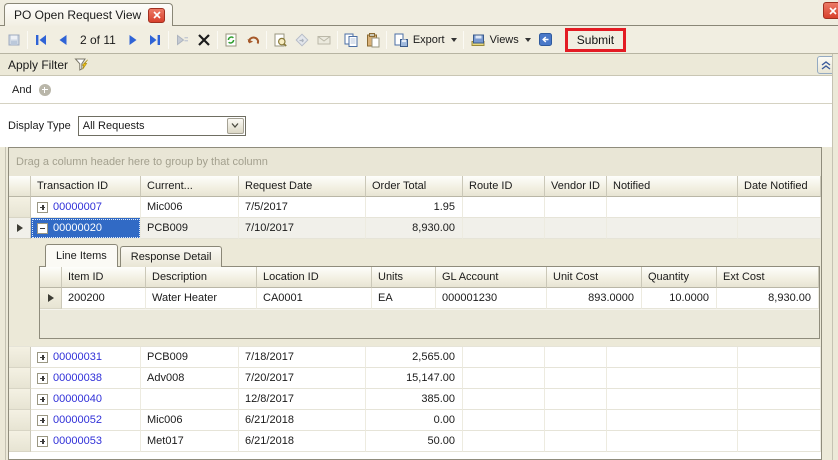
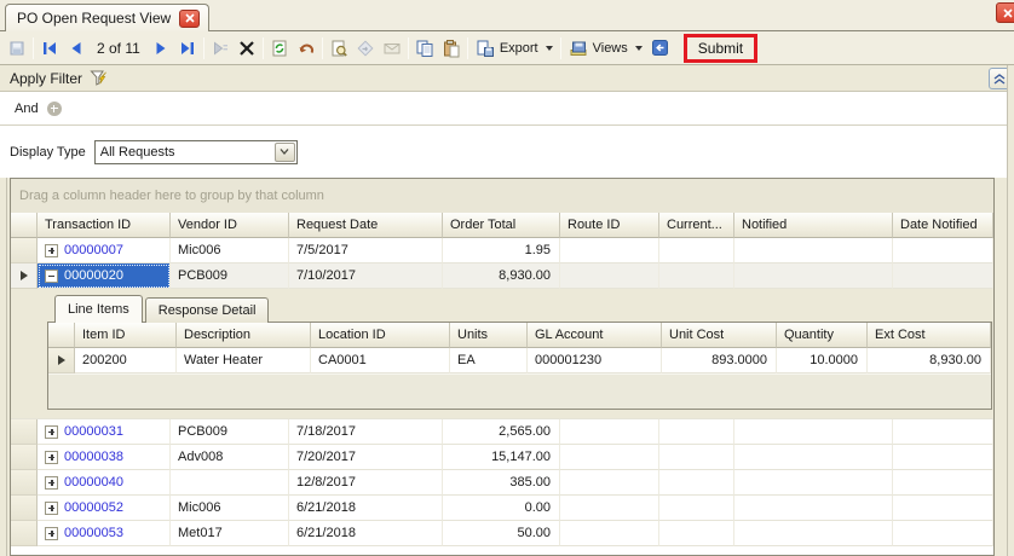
  PO Open Request View
  2 of 11
  Export
  Views
  Submit
  Apply Filter
  And
  Display Type
  All Requests
  Drag a column header here to group by that column
  Transaction ID
- Current...
+ Vendor ID
  Request Date
  Order Total
  Route ID
- Vendor ID
+ Current...
  Notified
  Date Notified
  00000007
  Mic006
  7/5/2017
  1.95
  00000020
  PCB009
  7/10/2017
  8,930.00
  Line Items
  Response Detail
  Item ID
  Description
  Location ID
  Units
  GL Account
  Unit Cost
  Quantity
  Ext Cost
  200200
  Water Heater
  CA0001
  EA
  000001230
  893.0000
  10.0000
  8,930.00
  00000031
  PCB009
  7/18/2017
  2,565.00
  00000038
  Adv008
  7/20/2017
  15,147.00
  00000040
  12/8/2017
  385.00
  00000052
  Mic006
  6/21/2018
  0.00
  00000053
  Met017
  6/21/2018
  50.00
